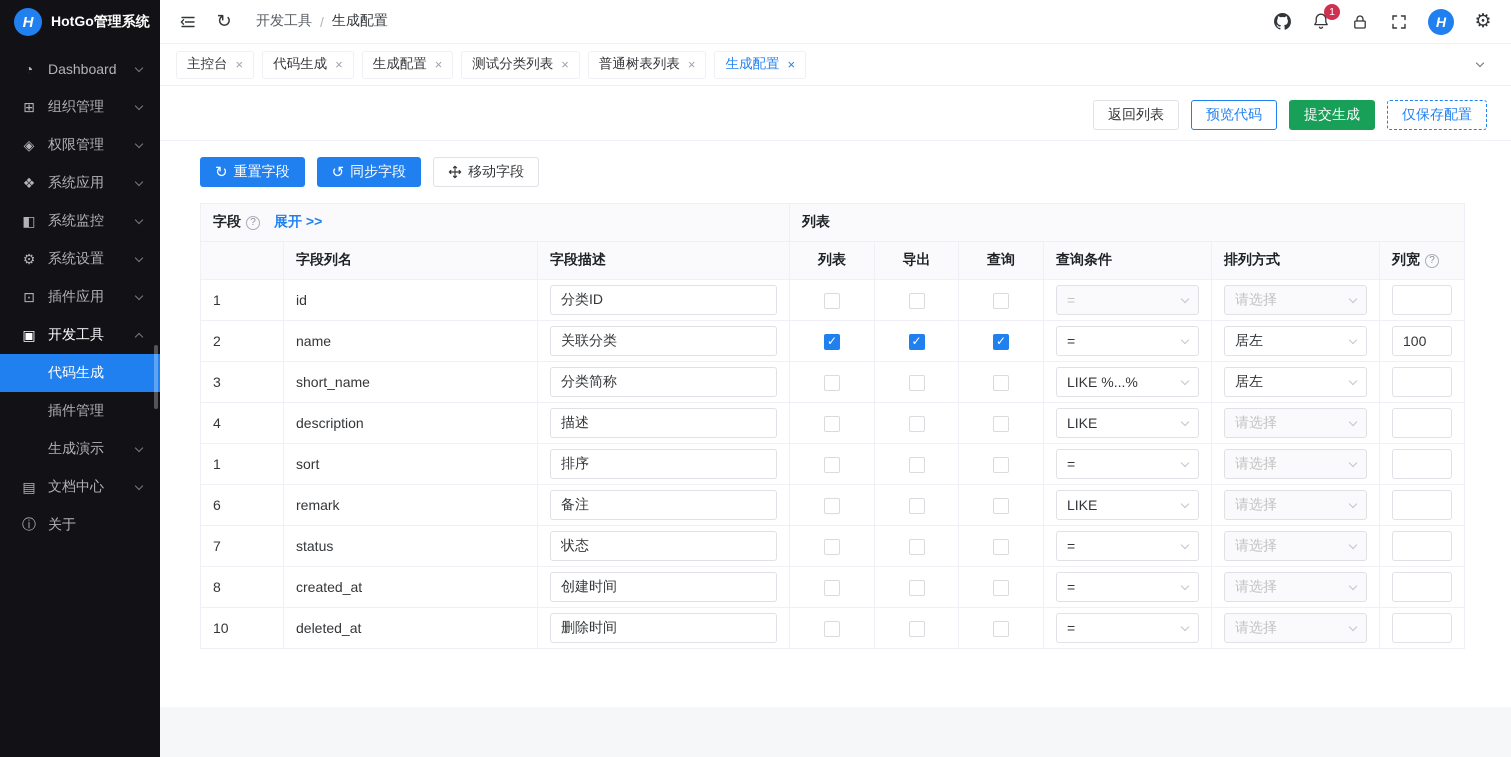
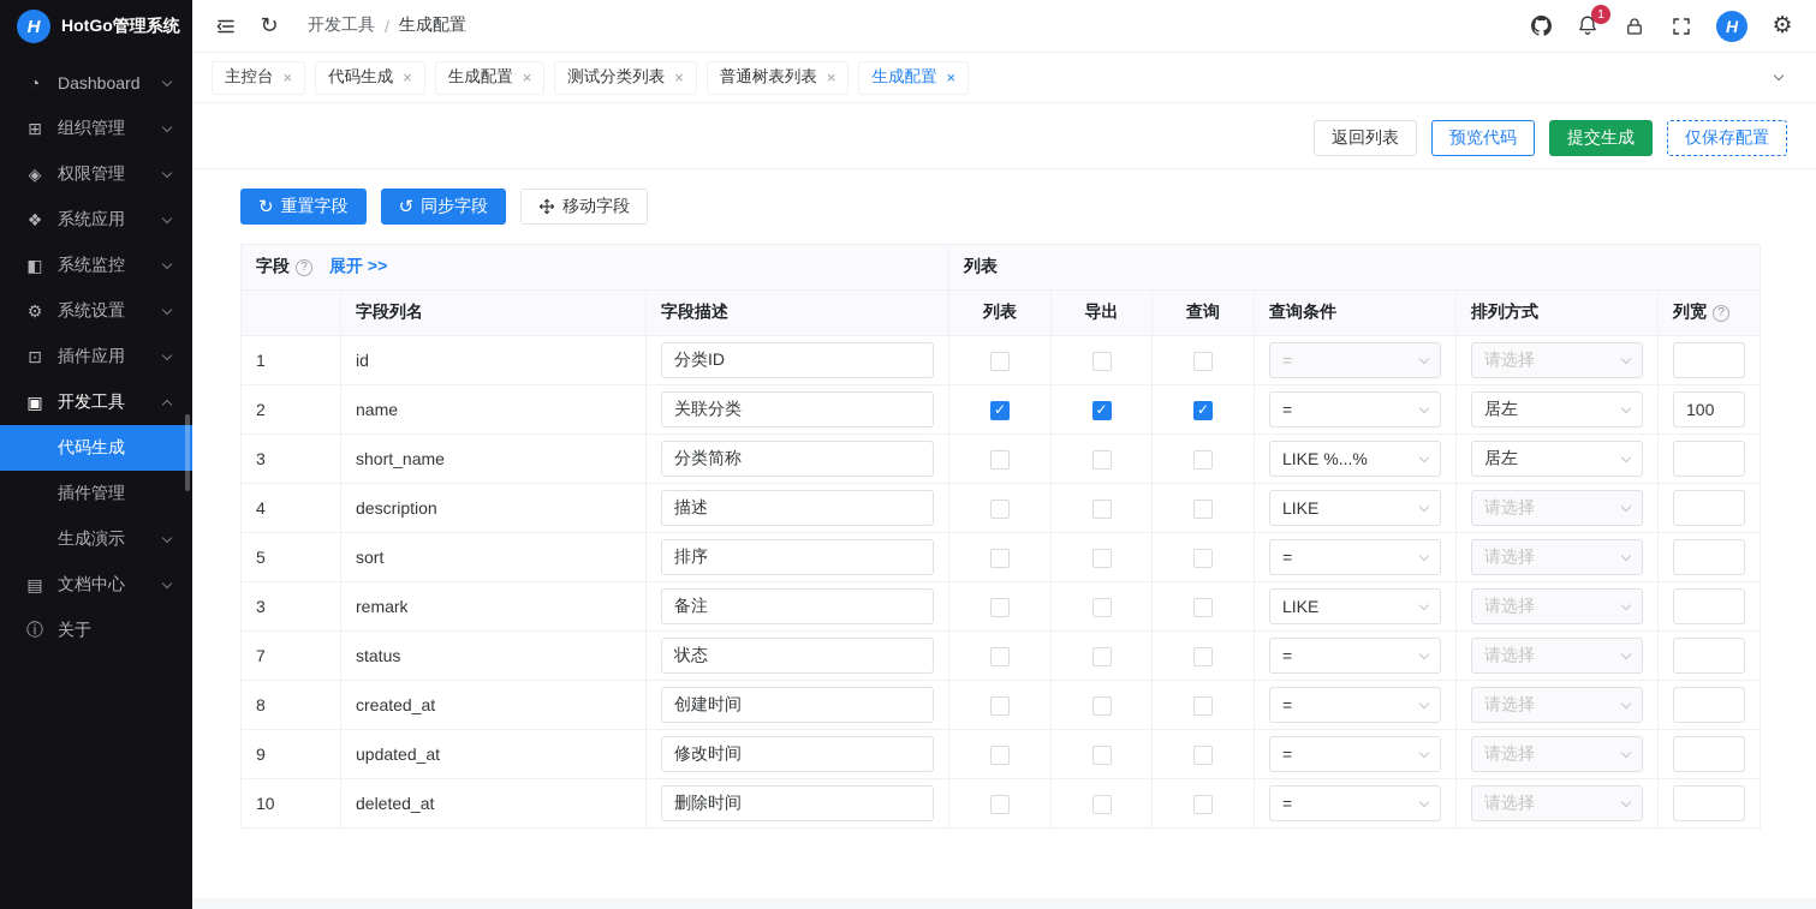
  H
  HotGo管理系统
  ◔
  Dashboard
  ⊞
  组织管理
  ◈
  权限管理
  ❖
  系统应用
  ◧
  系统监控
  ⚙
  系统设置
  ⊡
  插件应用
  ▣
  开发工具
  代码生成
  插件管理
  生成演示
  ▤
  文档中心
  ⓘ
  关于
  开发工具
  /
  生成配置
  1
  H
  主控台
  代码生成
  生成配置
  测试分类列表
  普通树表列表
  生成配置
  返回列表
  预览代码
  提交生成
  仅保存配置
  重置字段
  同步字段
  移动字段
  字段 展开 >>	列表
  	字段列名	字段描述	列表	导出	查询	查询条件	排列方式	列宽
  1	id	分类ID				=	请选择
  2	name	关联分类				=	居左	100
  3	short_name	分类简称				LIKE %...%	居左
  4	description	描述				LIKE	请选择
- 1	sort	排序				=	请选择
+ 5	sort	排序				=	请选择
- 6	remark	备注				LIKE	请选择
+ 3	remark	备注				LIKE	请选择
  7	status	状态				=	请选择
  8	created_at	创建时间				=	请选择
+ 9	updated_at	修改时间				=	请选择
  10	deleted_at	删除时间				=	请选择
